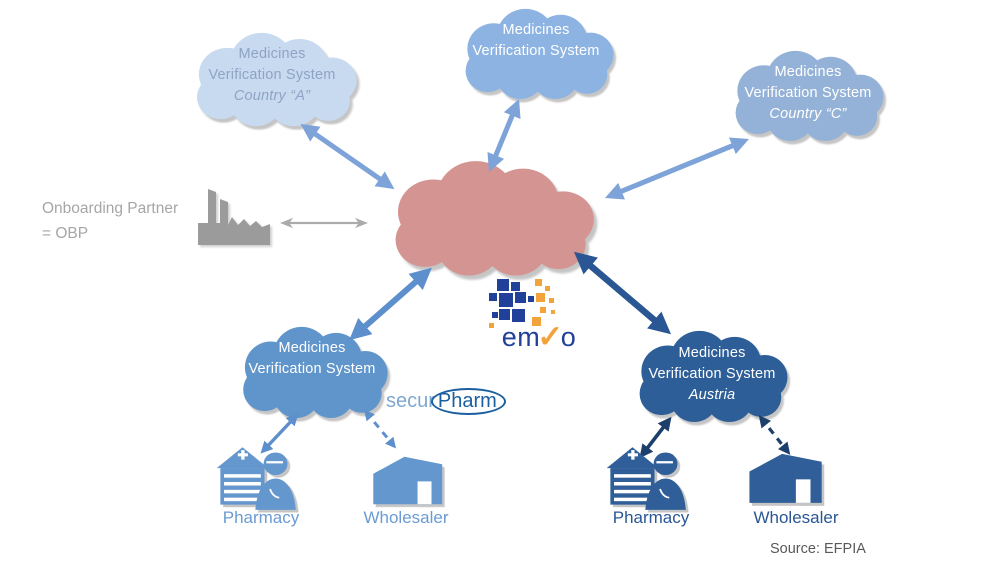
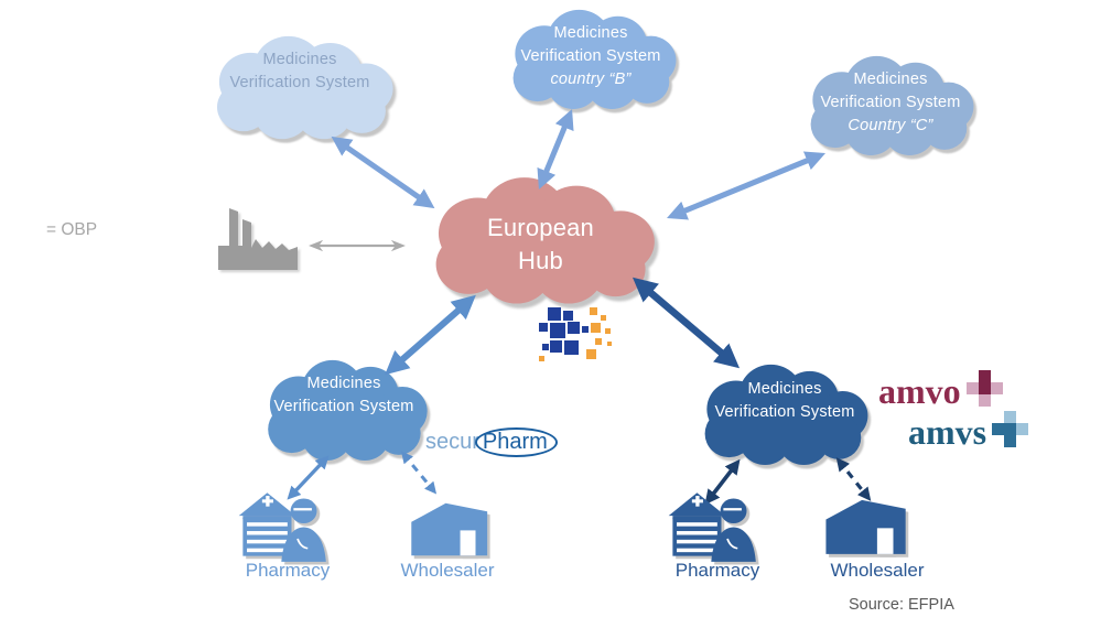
  Medicines
  Verification System
- Country “A”
  Medicines
  Verification System
+ country “B”
  Medicines
  Verification System
  Country “C”
+ European
+ Hub
  Medicines
  Verification System
  Medicines
  Verification System
- Austria
- Onboarding Partner
  = OBP
- em✓o
  secur Pharm
+ amvo
+ amvs
  Pharmacy
  Wholesaler
  Pharmacy
  Wholesaler
  Source: EFPIA
